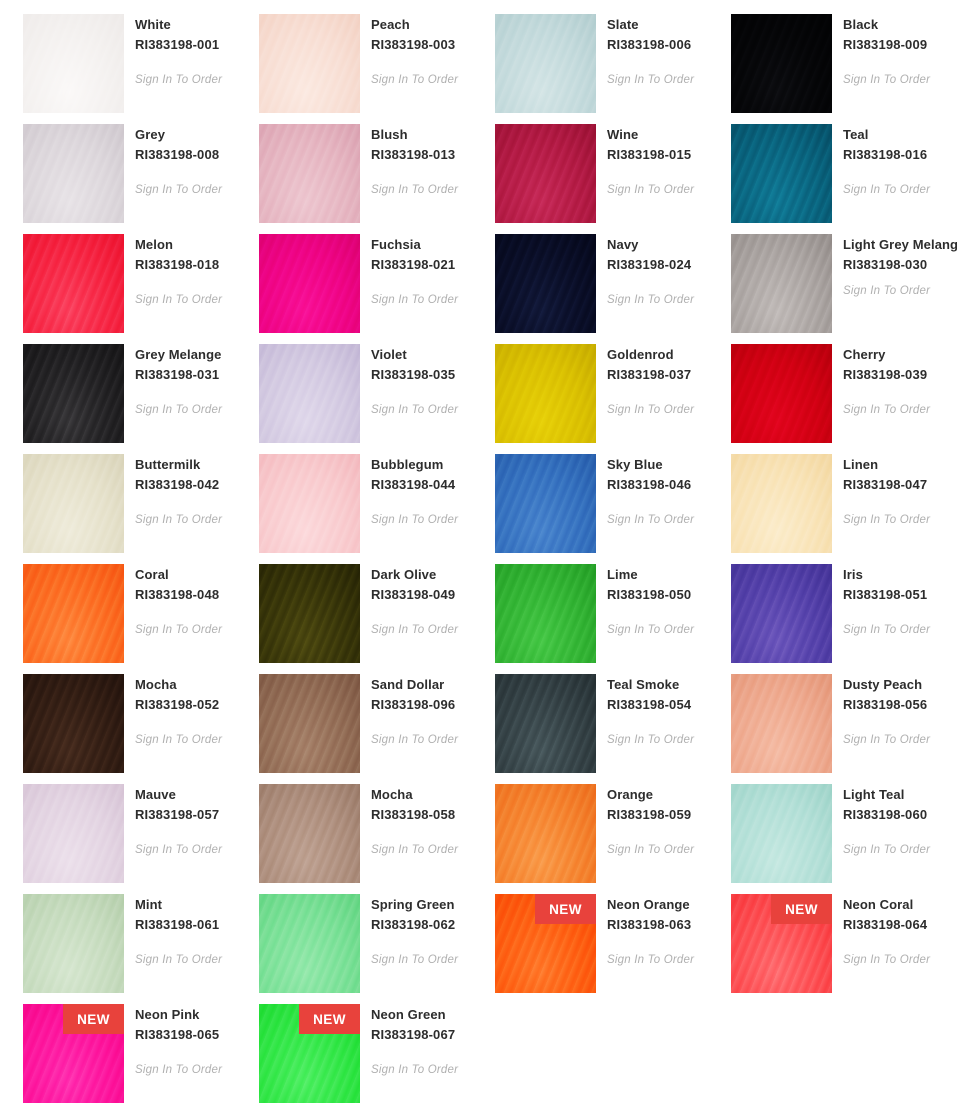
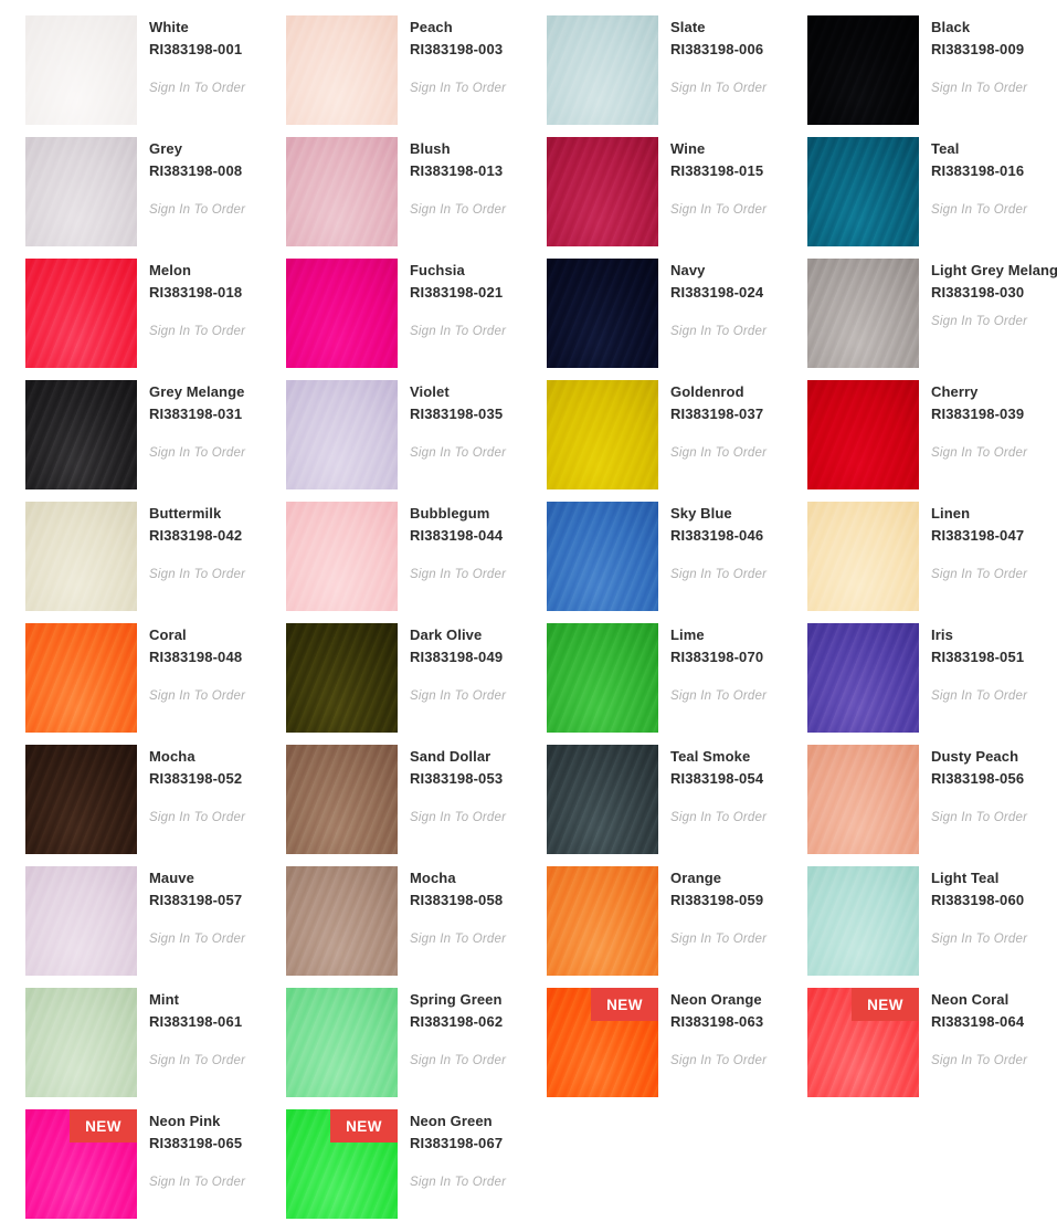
  White
  RI383198-001
  Sign In To Order
  Peach
  RI383198-003
  Sign In To Order
  Slate
  RI383198-006
  Sign In To Order
  Black
  RI383198-009
  Sign In To Order
  Grey
  RI383198-008
  Sign In To Order
  Blush
  RI383198-013
  Sign In To Order
  Wine
  RI383198-015
  Sign In To Order
  Teal
  RI383198-016
  Sign In To Order
  Melon
  RI383198-018
  Sign In To Order
  Fuchsia
  RI383198-021
  Sign In To Order
  Navy
  RI383198-024
  Sign In To Order
  Light Grey Melang
  RI383198-030
  Sign In To Order
  Grey Melange
  RI383198-031
  Sign In To Order
  Violet
  RI383198-035
  Sign In To Order
  Goldenrod
  RI383198-037
  Sign In To Order
  Cherry
  RI383198-039
  Sign In To Order
  Buttermilk
  RI383198-042
  Sign In To Order
  Bubblegum
  RI383198-044
  Sign In To Order
  Sky Blue
  RI383198-046
  Sign In To Order
  Linen
  RI383198-047
  Sign In To Order
  Coral
  RI383198-048
  Sign In To Order
  Dark Olive
  RI383198-049
  Sign In To Order
  Lime
- RI383198-050
+ RI383198-070
  Sign In To Order
  Iris
  RI383198-051
  Sign In To Order
  Mocha
  RI383198-052
  Sign In To Order
  Sand Dollar
- RI383198-096
+ RI383198-053
  Sign In To Order
  Teal Smoke
  RI383198-054
  Sign In To Order
  Dusty Peach
  RI383198-056
  Sign In To Order
  Mauve
  RI383198-057
  Sign In To Order
  Mocha
  RI383198-058
  Sign In To Order
  Orange
  RI383198-059
  Sign In To Order
  Light Teal
  RI383198-060
  Sign In To Order
  Mint
  RI383198-061
  Sign In To Order
  Spring Green
  RI383198-062
  Sign In To Order
  NEW
  Neon Orange
  RI383198-063
  Sign In To Order
  NEW
  Neon Coral
  RI383198-064
  Sign In To Order
  NEW
  Neon Pink
  RI383198-065
  Sign In To Order
  NEW
  Neon Green
  RI383198-067
  Sign In To Order
